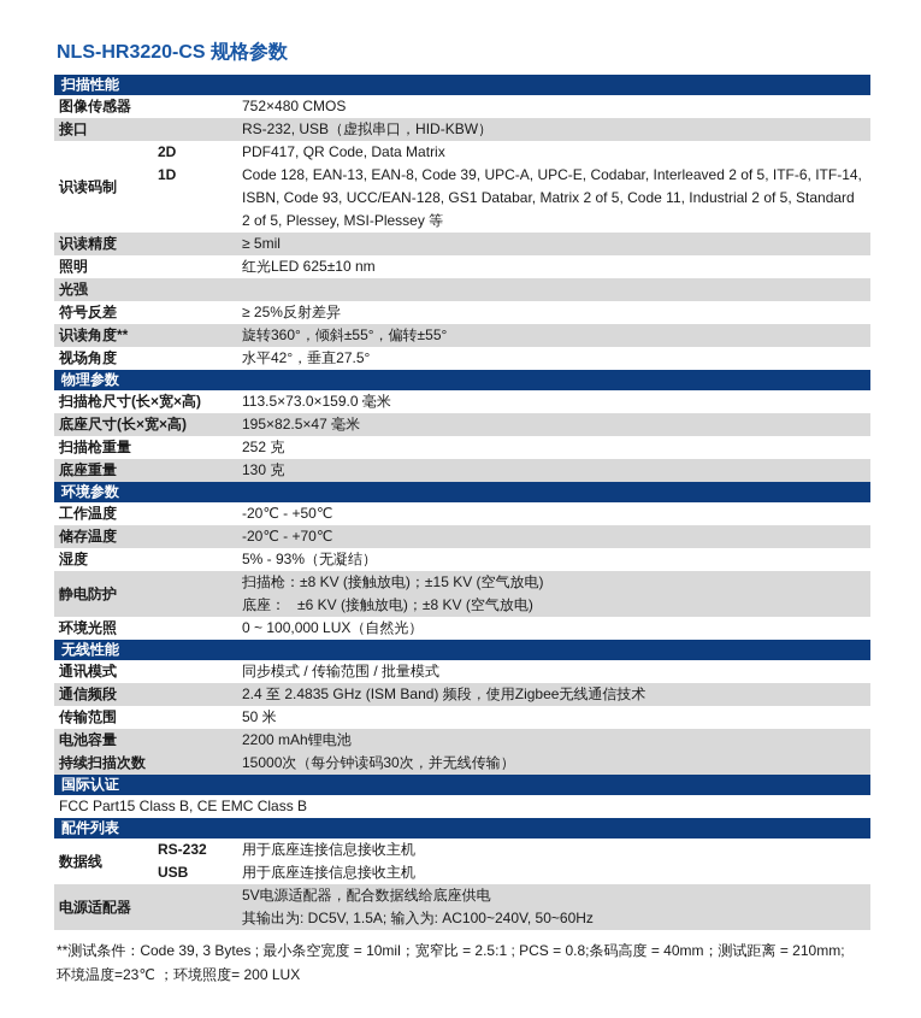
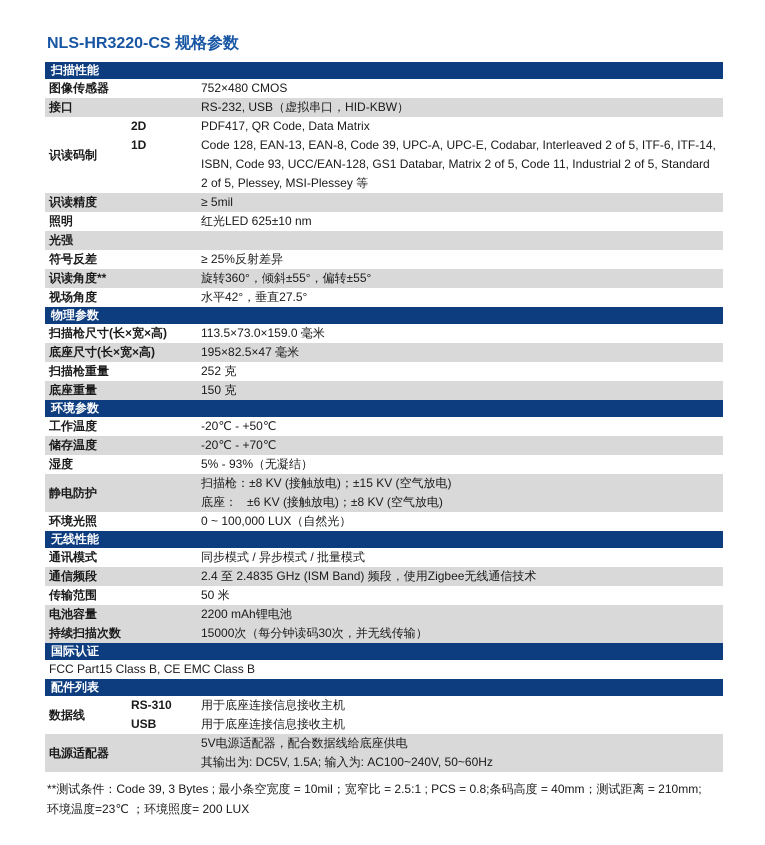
  NLS-HR3220-CS 规格参数
  扫描性能
  图像传感器
  752×480 CMOS
  接口
  RS-232, USB（虚拟串口，HID-KBW）
  识读码制
  2D
  PDF417, QR Code, Data Matrix
  1D
  Code 128, EAN-13, EAN-8, Code 39, UPC-A, UPC-E, Codabar, Interleaved 2 of 5, ITF-6, ITF-14, ISBN, Code 93, UCC/EAN-128, GS1 Databar, Matrix 2 of 5, Code 11, Industrial 2 of 5, Standard 2 of 5, Plessey, MSI-Plessey 等
  识读精度
  ≥ 5mil
  照明
  红光LED 625±10 nm
  光强
  符号反差
  ≥ 25%反射差异
  识读角度**
  旋转360°，倾斜±55°，偏转±55°
  视场角度
  水平42°，垂直27.5°
  物理参数
  扫描枪尺寸(长×宽×高)
  113.5×73.0×159.0 毫米
  底座尺寸(长×宽×高)
  195×82.5×47 毫米
  扫描枪重量
  252 克
  底座重量
- 130 克
+ 150 克
  环境参数
  工作温度
  -20℃ - +50℃
  储存温度
  -20℃ - +70℃
  湿度
  5% - 93%（无凝结）
  静电防护
  扫描枪：±8 KV (接触放电)；±15 KV (空气放电)
  底座： ±6 KV (接触放电)；±8 KV (空气放电)
  环境光照
  0 ~ 100,000 LUX（自然光）
  无线性能
  通讯模式
- 同步模式 / 传输范围 / 批量模式
+ 同步模式 / 异步模式 / 批量模式
  通信频段
  2.4 至 2.4835 GHz (ISM Band) 频段，使用Zigbee无线通信技术
  传输范围
  50 米
  电池容量
  2200 mAh锂电池
  持续扫描次数
  15000次（每分钟读码30次，并无线传输）
  国际认证
  FCC Part15 Class B, CE EMC Class B
  配件列表
  数据线
- RS-232
+ RS-310
  用于底座连接信息接收主机
  USB
  用于底座连接信息接收主机
  电源适配器
  5V电源适配器，配合数据线给底座供电
  其输出为: DC5V, 1.5A; 输入为: AC100~240V, 50~60Hz
  **测试条件：Code 39, 3 Bytes ; 最小条空宽度 = 10mil；宽窄比 = 2.5:1 ; PCS = 0.8;条码高度 = 40mm；测试距离 = 210mm;
  环境温度=23℃ ；环境照度= 200 LUX
